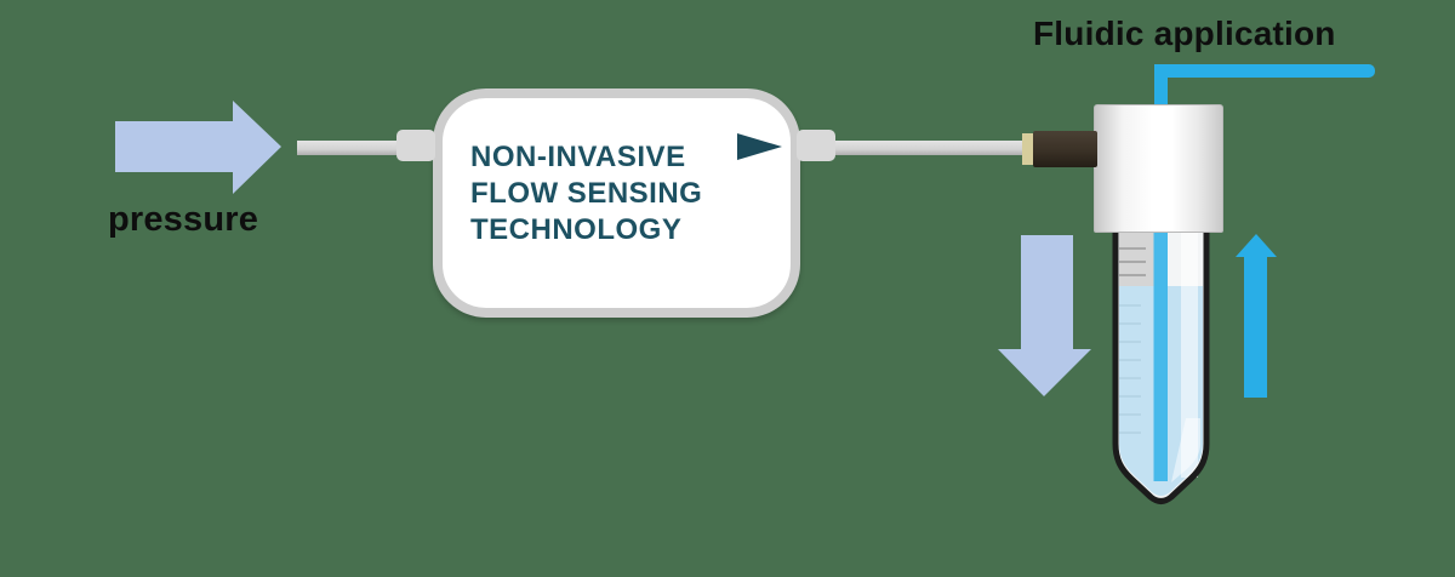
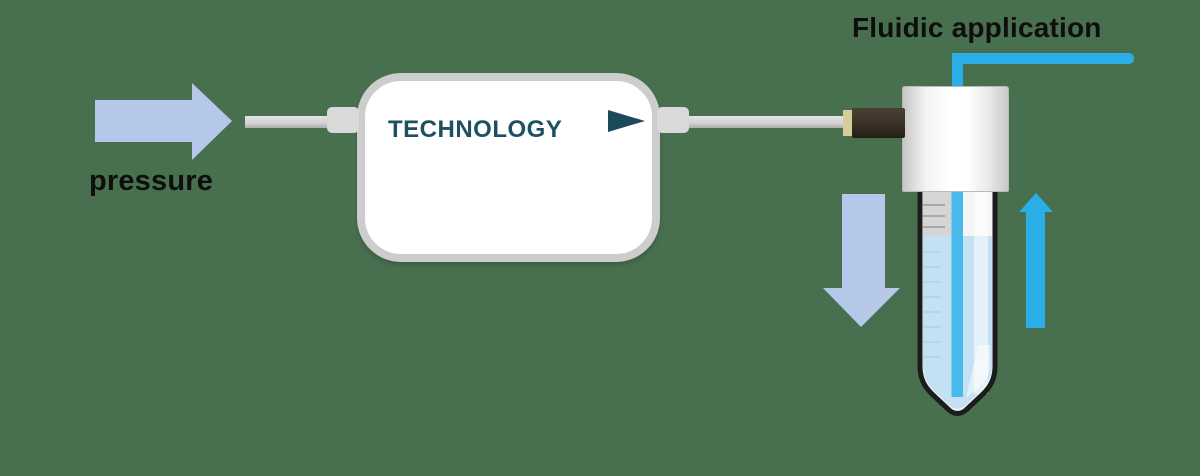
  pressure
- NON-INVASIVE
- FLOW SENSING
  TECHNOLOGY
  Fluidic application
